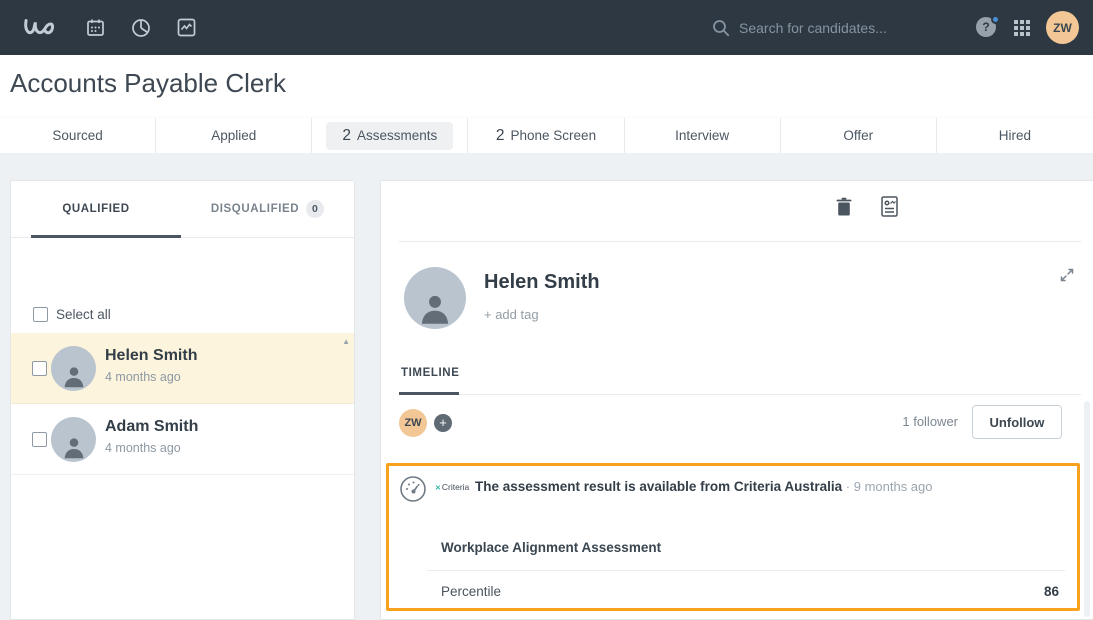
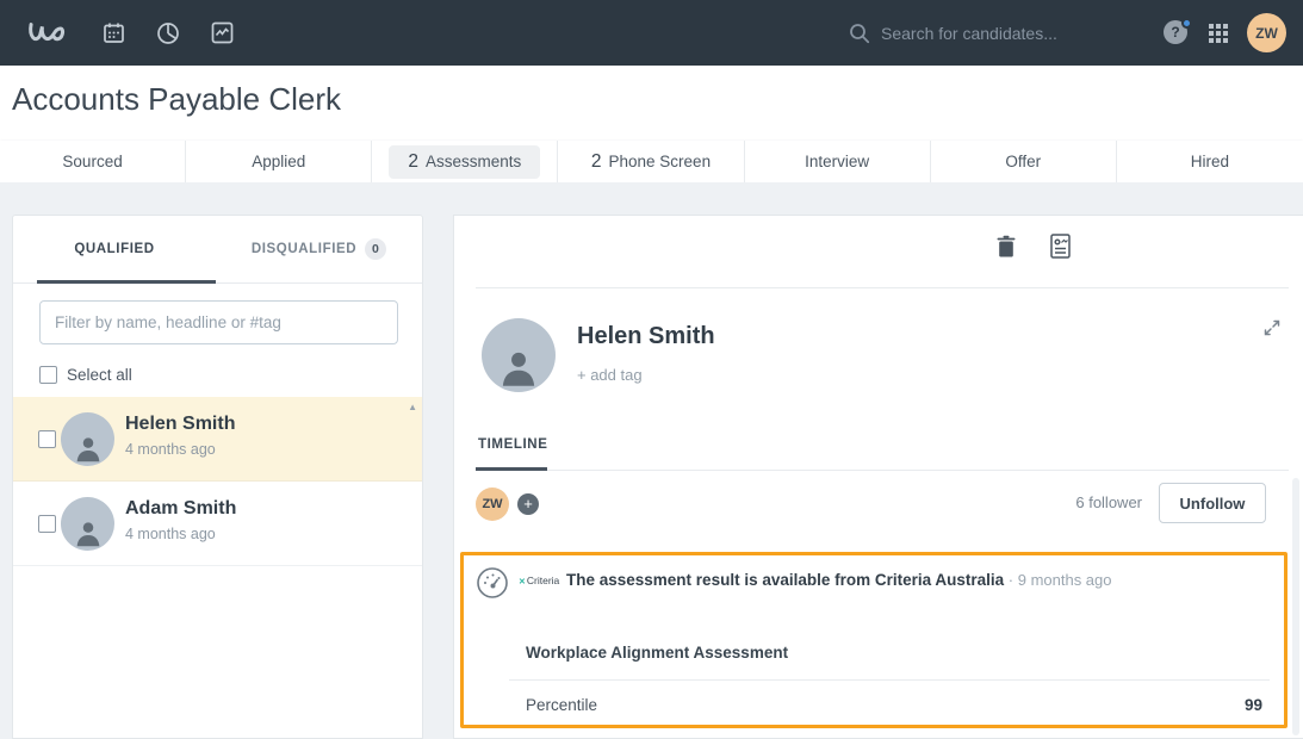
  Search for candidates...
  ?
  ZW
  Accounts Payable Clerk
  Sourced
  Applied
  2
  Assessments
  2
  Phone Screen
  Interview
  Offer
  Hired
  QUALIFIED
  DISQUALIFIED
  0
+ Filter by name, headline or #tag
  Select all
  Helen Smith
  4 months ago
  Adam Smith
  4 months ago
  ▲
  Helen Smith
  + add tag
  TIMELINE
  ZW
  +
- 1 follower
+ 6 follower
  Unfollow
  Criteria
  The assessment result is available from Criteria Australia · 9 months ago
  Workplace Alignment Assessment
  Percentile
- 86
+ 99
